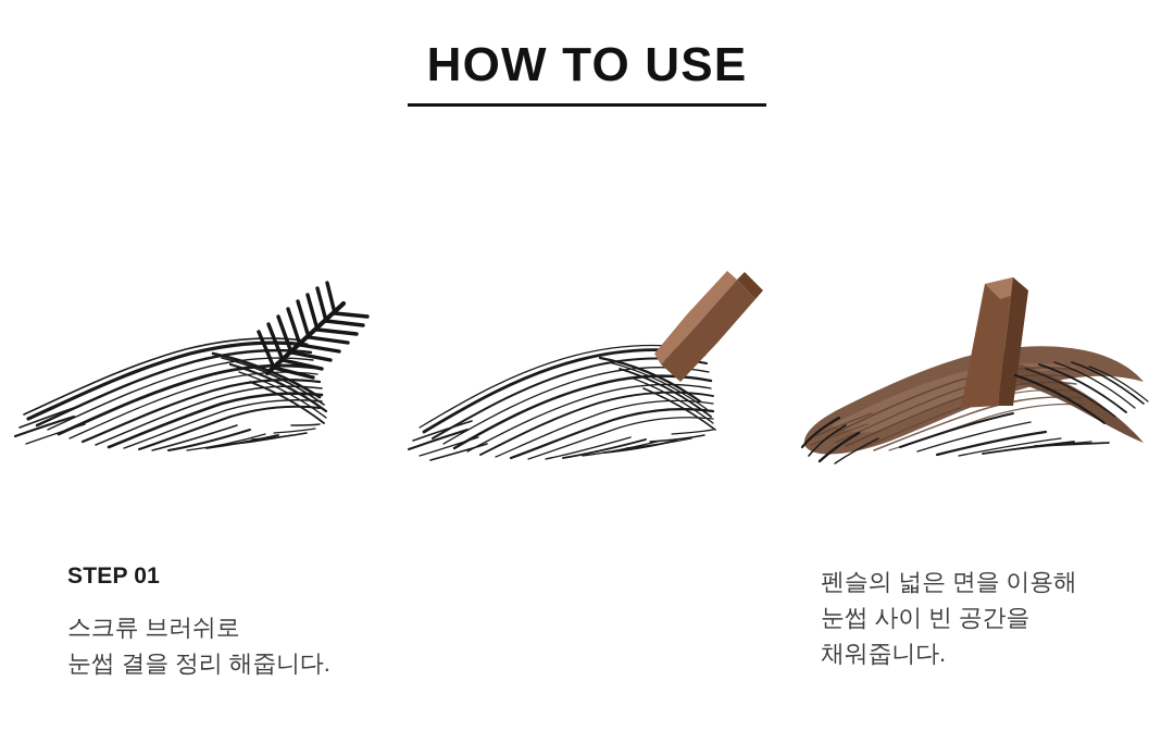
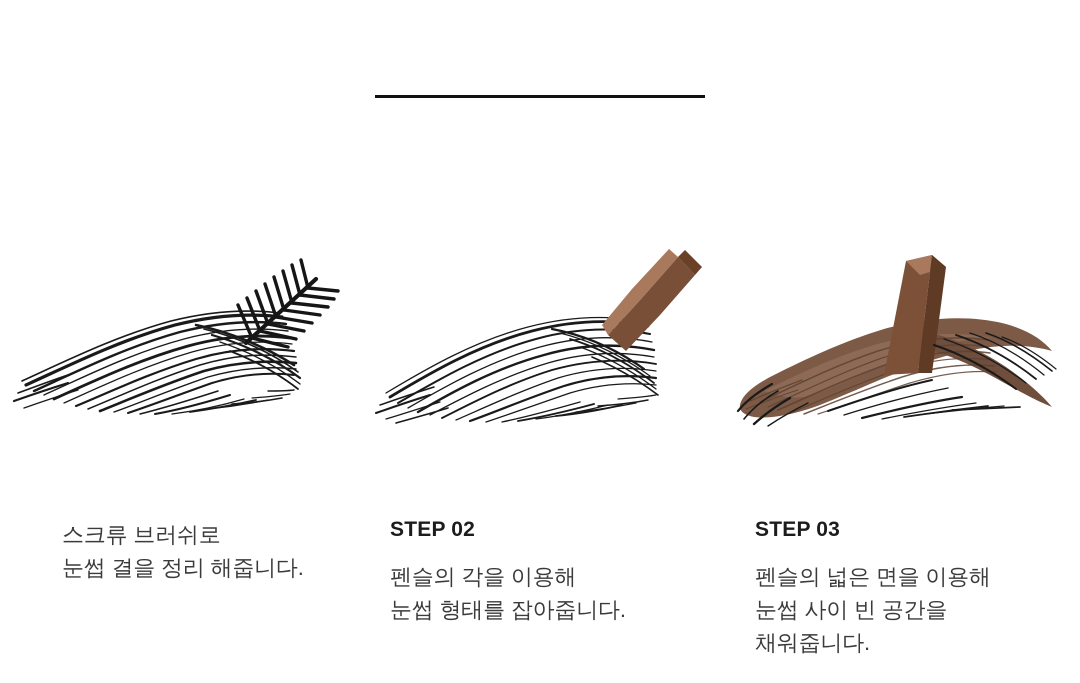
- HOW TO USE
- STEP 01
  스크류 브러쉬로
  눈썹 결을 정리 해줍니다.
+ STEP 02
+ 펜슬의 각을 이용해
+ 눈썹 형태를 잡아줍니다.
+ STEP 03
  펜슬의 넓은 면을 이용해
  눈썹 사이 빈 공간을
  채워줍니다.
